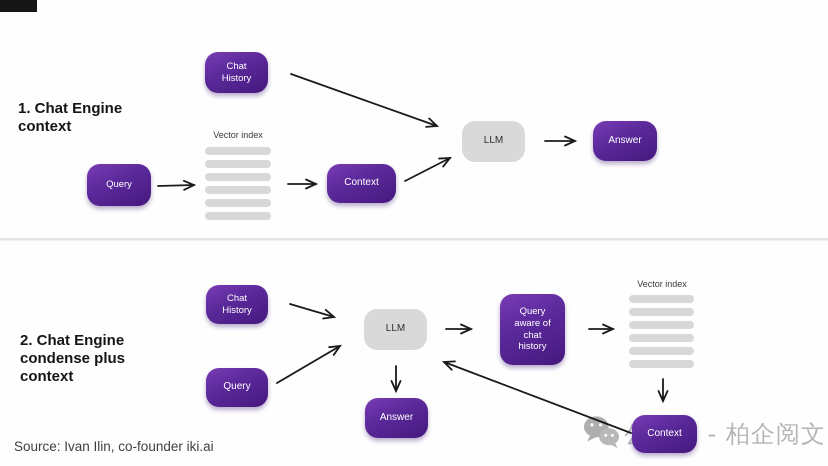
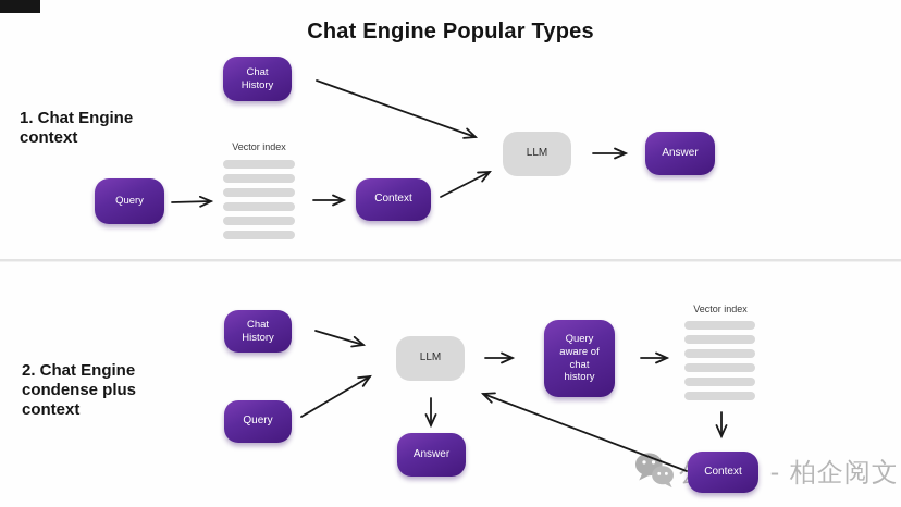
+ Chat Engine Popular Types
  1. Chat Engine
  context
  Chat
  History
  Query
  Vector index
  Context
  LLM
  Answer
  2. Chat Engine
  condense plus
  context
  Chat
  History
  Query
  LLM
  Answer
  Query
  aware of
  chat
  history
  Vector index
  Context
- Source: Ivan Ilin, co-founder iki.ai
